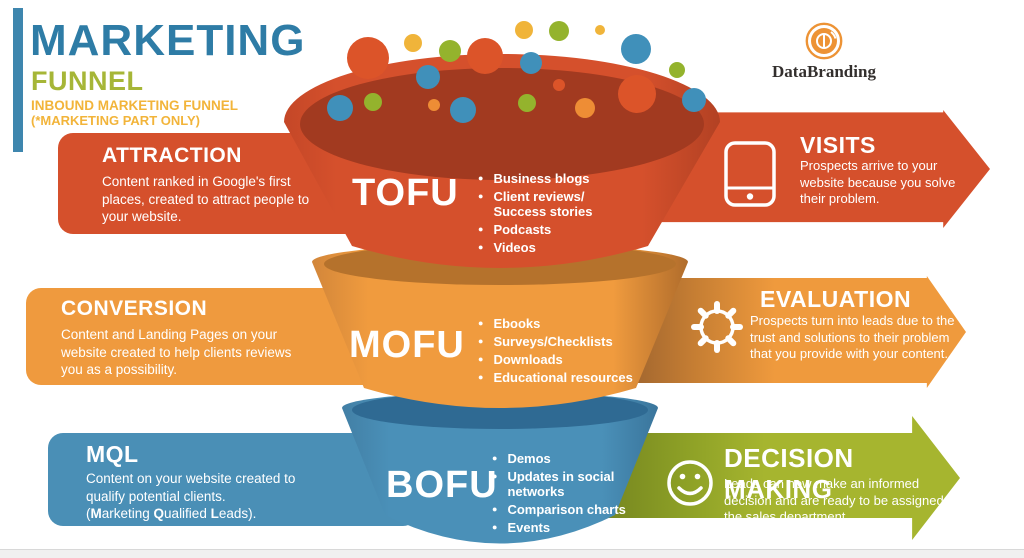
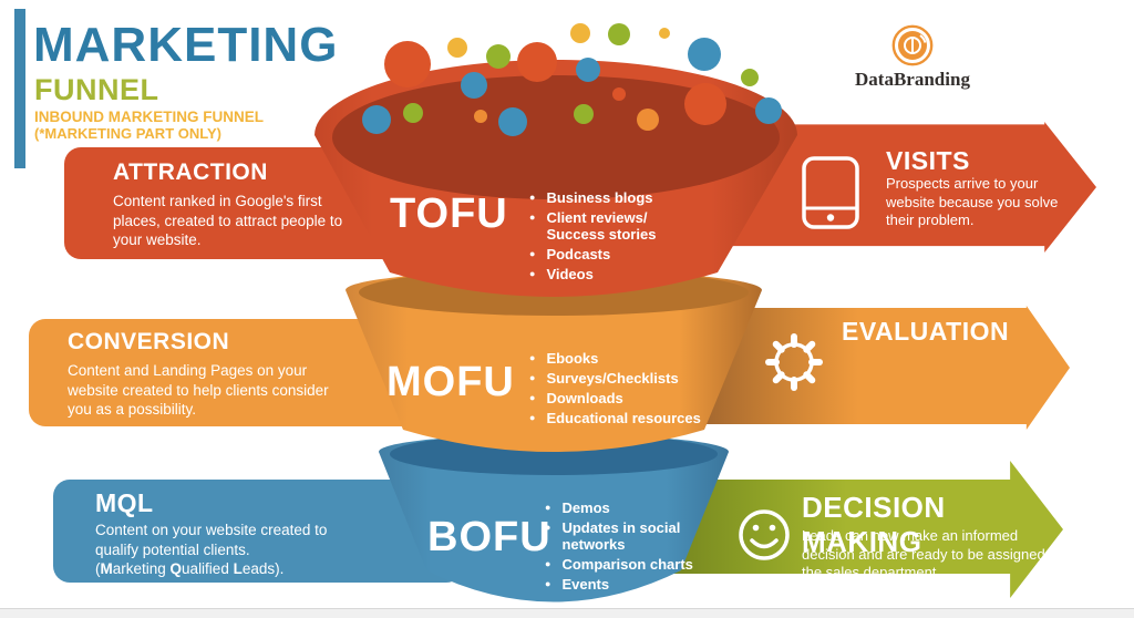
  MARKETING
  FUNNEL
  INBOUND MARKETING FUNNEL
  (*MARKETING PART ONLY)
  DataBranding
  ATTRACTION
  Content ranked in Google's first places, created to attract people to your website.
  CONVERSION
- Content and Landing Pages on your website created to help clients reviews you as a possibility.
+ Content and Landing Pages on your website created to help clients consider you as a possibility.
  MQL
  Content on your website created to qualify potential clients.
  (Marketing Qualified Leads).
  VISITS
  Prospects arrive to your website because you solve their problem.
  EVALUATION
- Prospects turn into leads due to the trust and solutions to their problem that you provide with your content.
  DECISION MAKING
  Leads can now make an informed decision and are ready to be assigned the sales department.
  TOFU
  MOFU
  BOFU
  ●
  Business blogs
  ●
  Client reviews/ Success stories
  ●
  Podcasts
  ●
  Videos
  ●
  Ebooks
  ●
  Surveys/Checklists
  ●
  Downloads
  ●
  Educational resources
  ●
  Demos
  ●
  Updates in social networks
  ●
  Comparison charts
  ●
  Events
